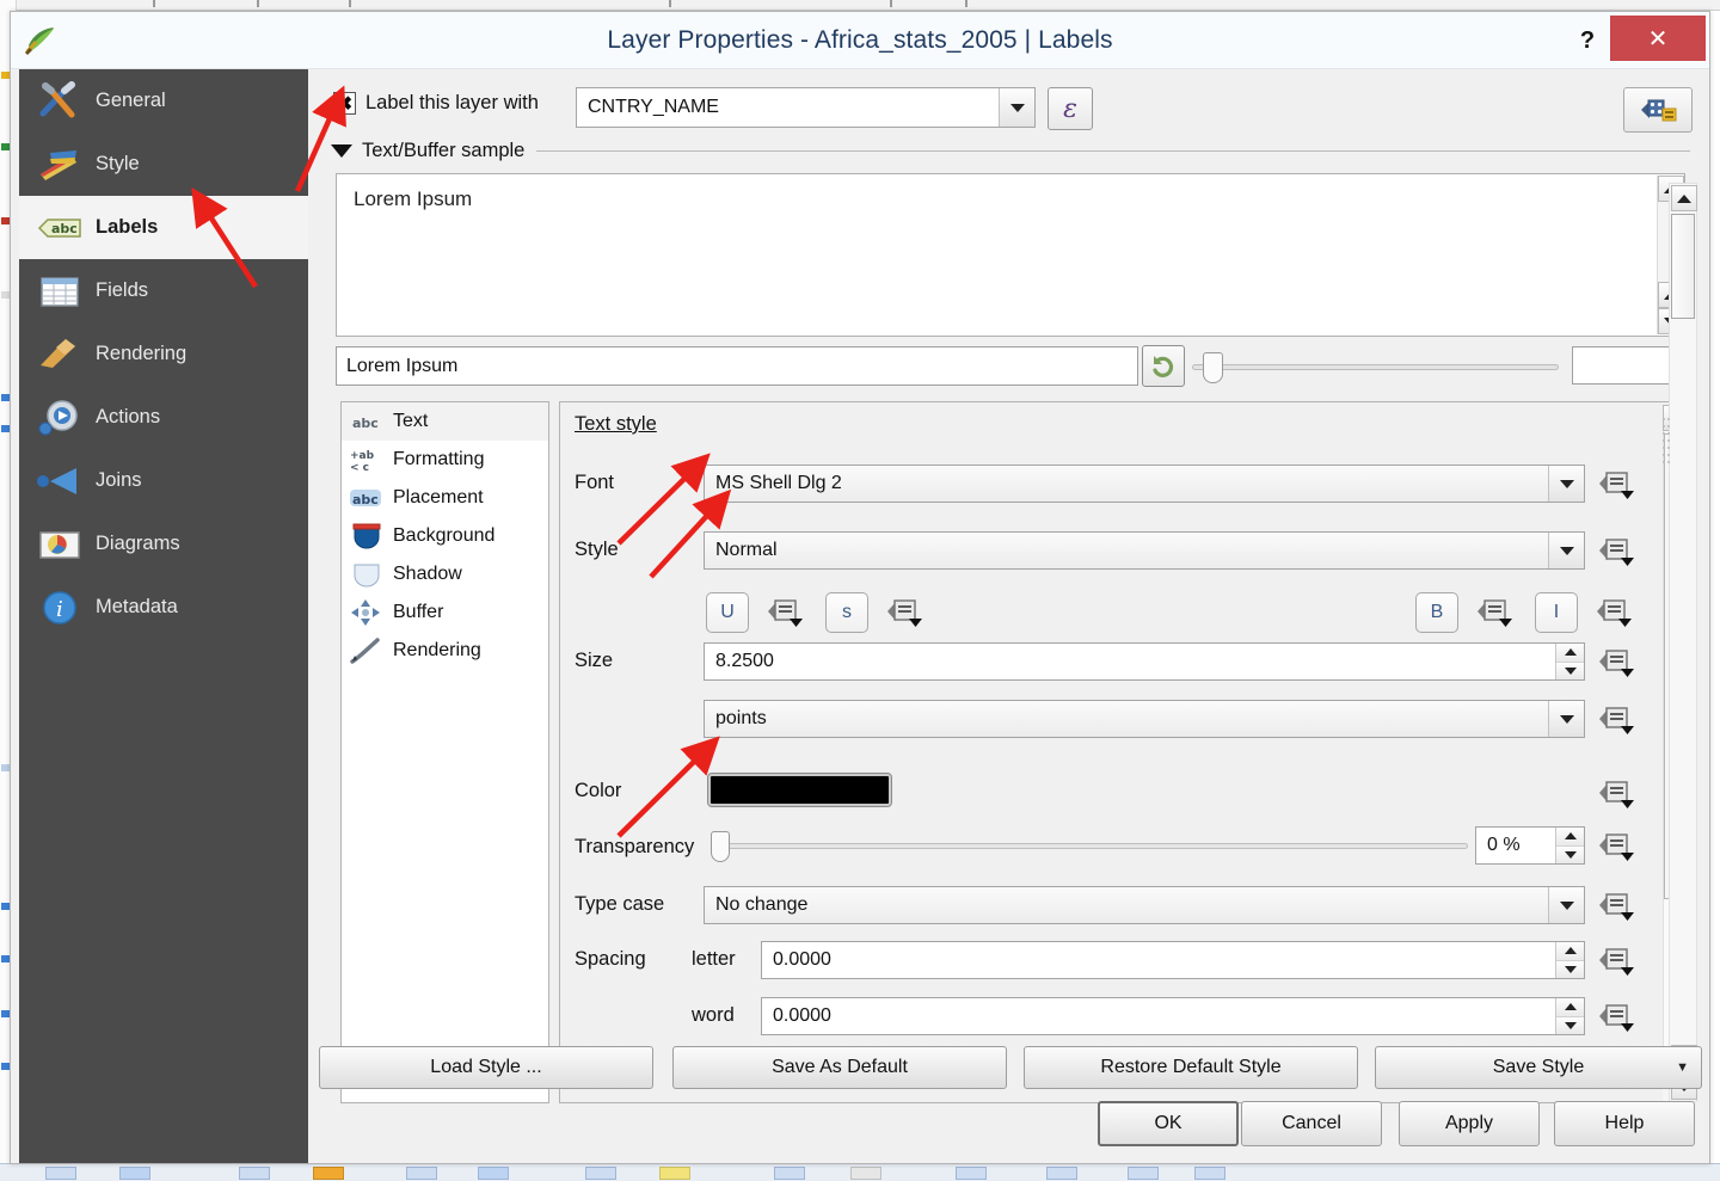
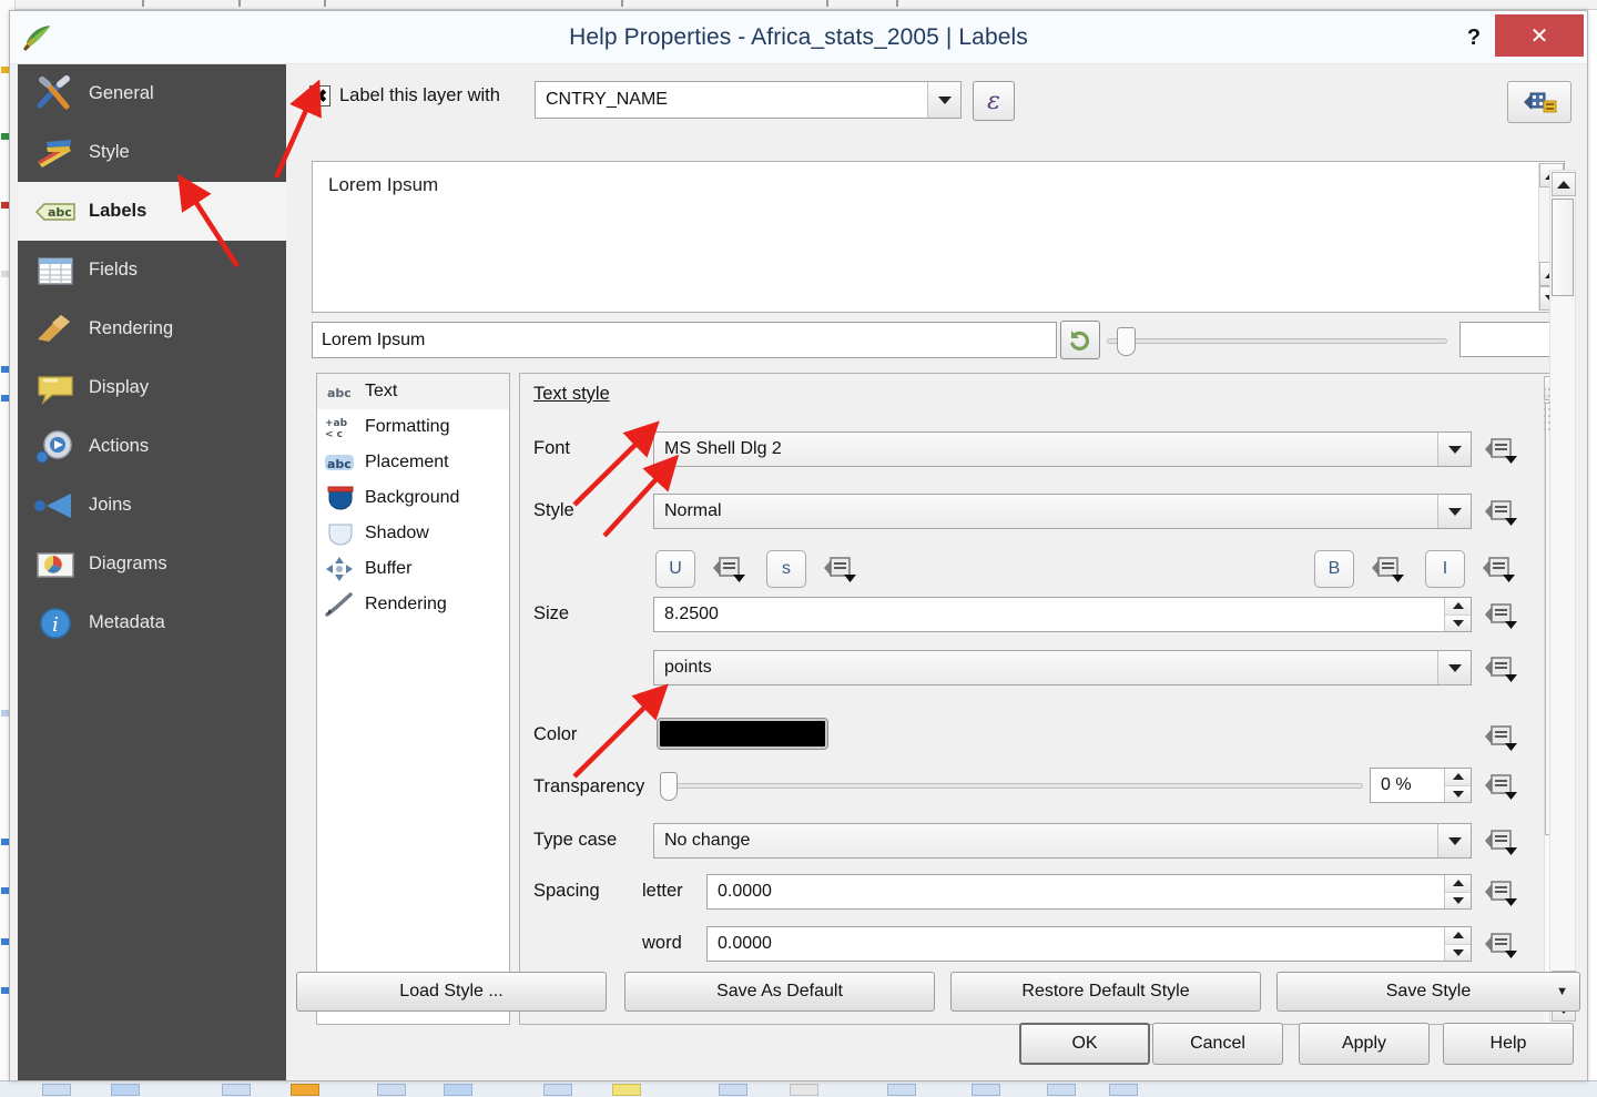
- Layer Properties - Africa_stats_2005 | Labels
+ Help Properties - Africa_stats_2005 | Labels
  ?
  ✕
  General
  Style
  abc
  Labels
  Fields
  Rendering
+ Display
  Actions
  Joins
  Diagrams
  i
  Metadata
  ✖
  Label this layer with
  CNTRY_NAME
  ε
- Text/Buffer sample
  Lorem Ipsum
  Lorem Ipsum
  abc
  Text
  +ab
  < c
  Formatting
  abc
  Placement
  Background
  Shadow
  Buffer
  Rendering
  Text style
  Font
  MS Shell Dlg 2
  Style
  Normal
  U
  s
  B
  I
  Size
  8.2500
  points
  Color
  Transparency
  0 %
  Type case
  No change
  Spacing
  letter
  0.0000
  word
  0.0000
  Load Style ...
  Save As Default
  Restore Default Style
  Save Style
  ▼
  OK
  Cancel
  Apply
  Help
